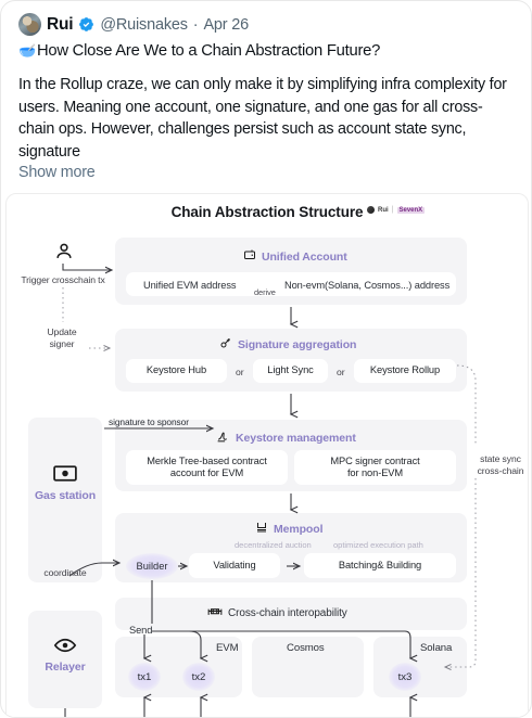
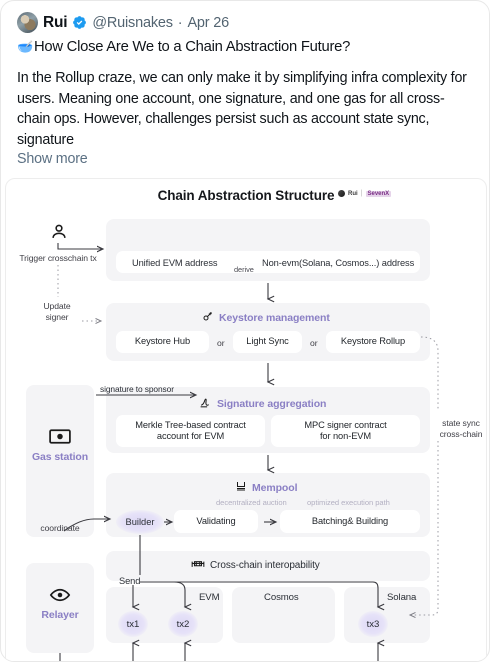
  Rui
  @Ruisnakes
  ·
  Apr 26
  🥣
  How Close Are We to a Chain Abstraction Future?
  In the Rollup craze, we can only make it by simplifying infra complexity for users. Meaning one account, one signature, and one gas for all cross-chain ops. However, challenges persist such as account state sync, signature
  Show more
  Chain Abstraction Structure
- Unified Account
  Unified EVM address
  derive
  Non-evm(Solana, Cosmos...) address
- Signature aggregation
+ Keystore management
  Keystore Hub
  or
  Light Sync
  or
  Keystore Rollup
  signature to sponsor
- Keystore management
+ Signature aggregation
  Merkle Tree-based contract
  account for EVM
  MPC signer contract
  for non-EVM
  Mempool
  decentralized auction
  optimized execution path
  Builder
  Validating
  Batching& Building
  Cross-chain interopability
  Send
  EVM
  Cosmos
  Solana
  tx1
  tx2
  tx3
  Trigger crosschain tx
  Update
  signer
  Gas station
  coordinate
  Relayer
  state sync
  cross-chain
